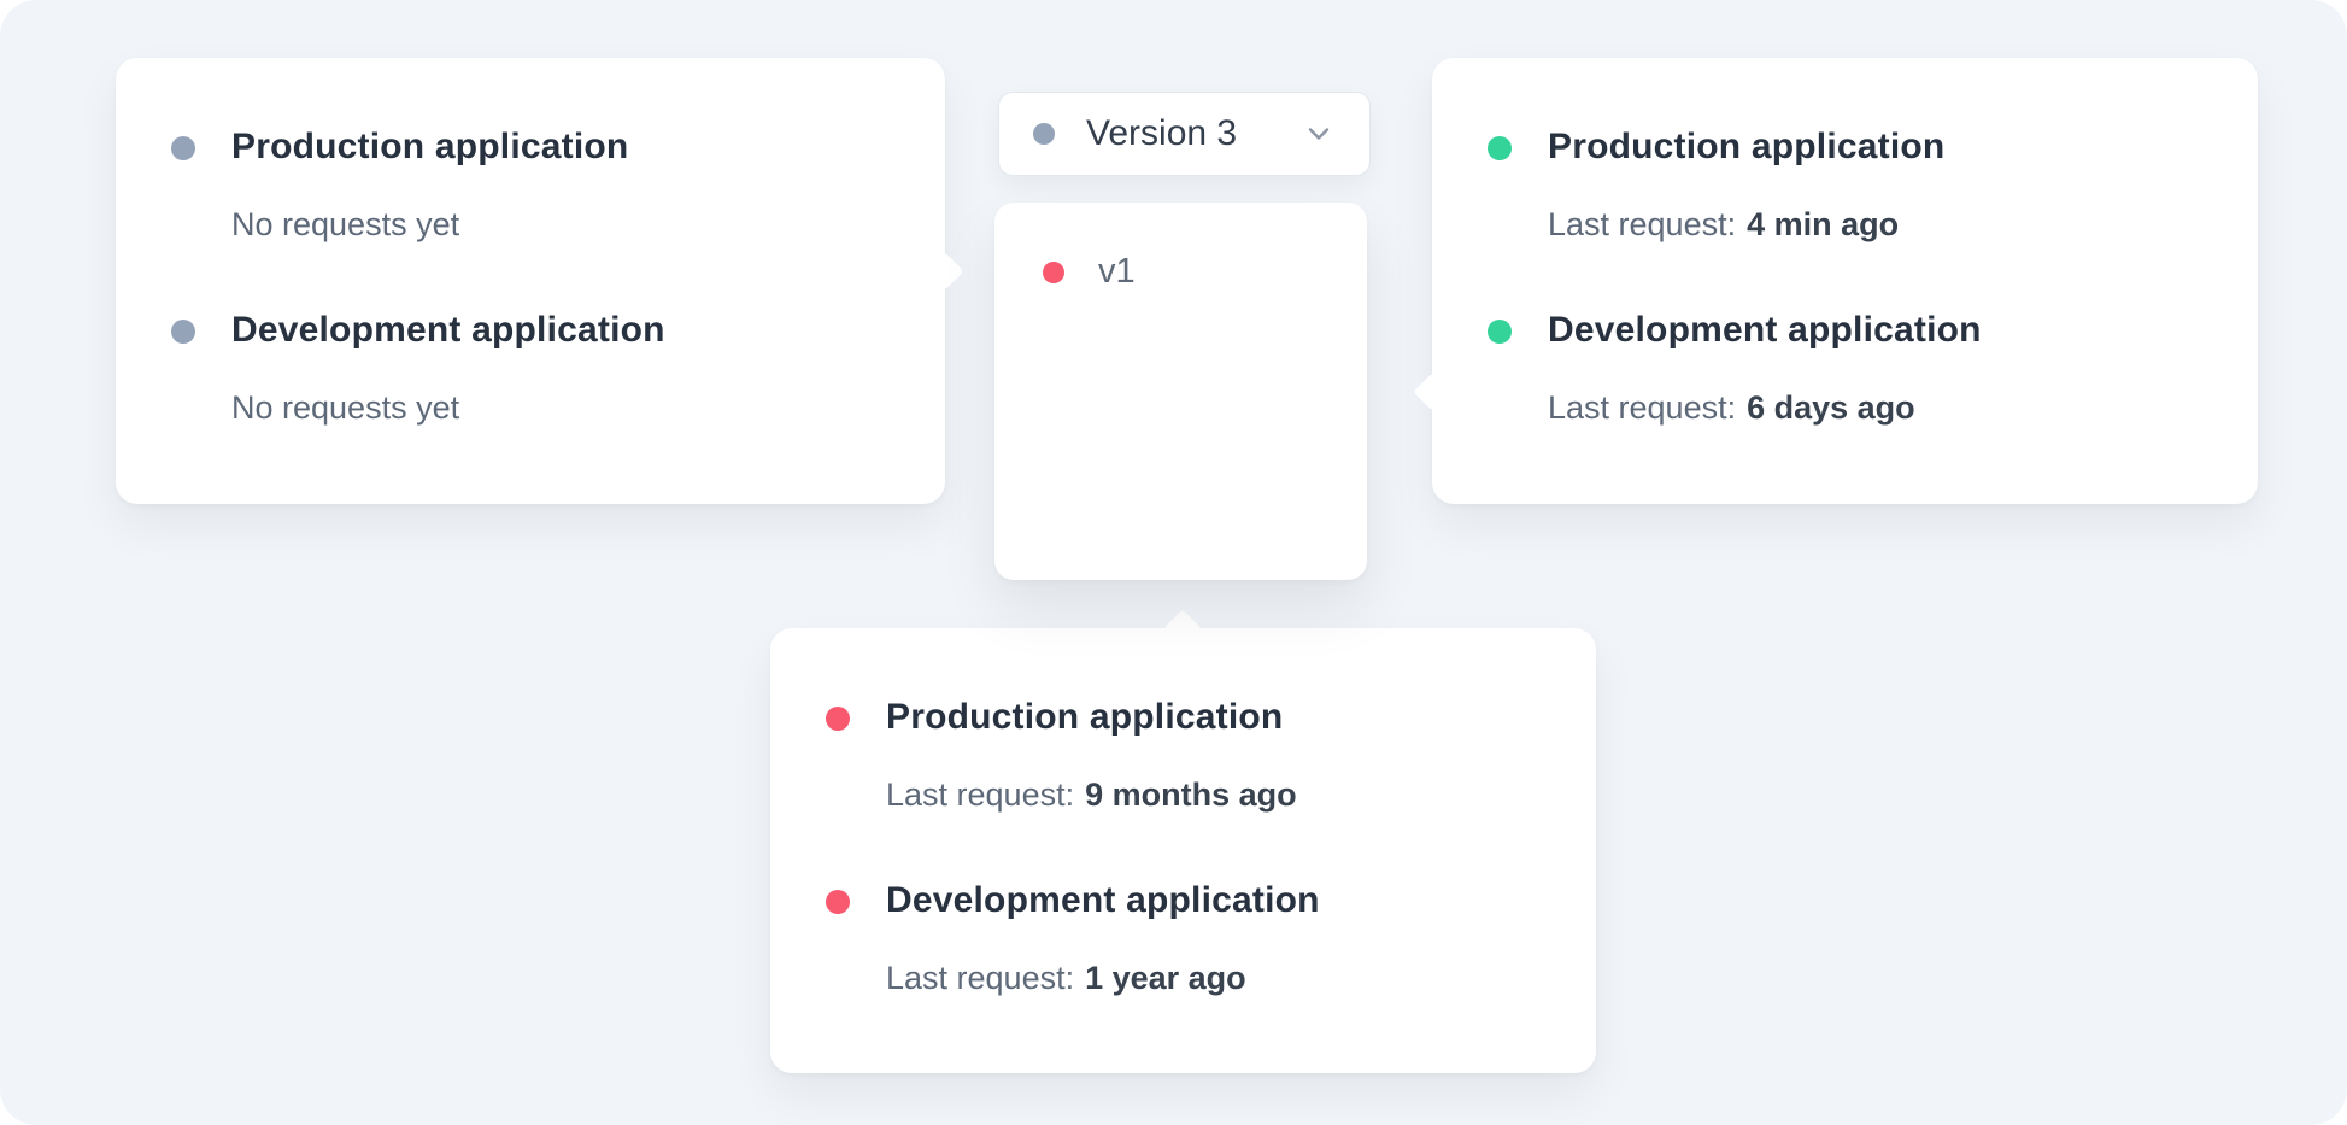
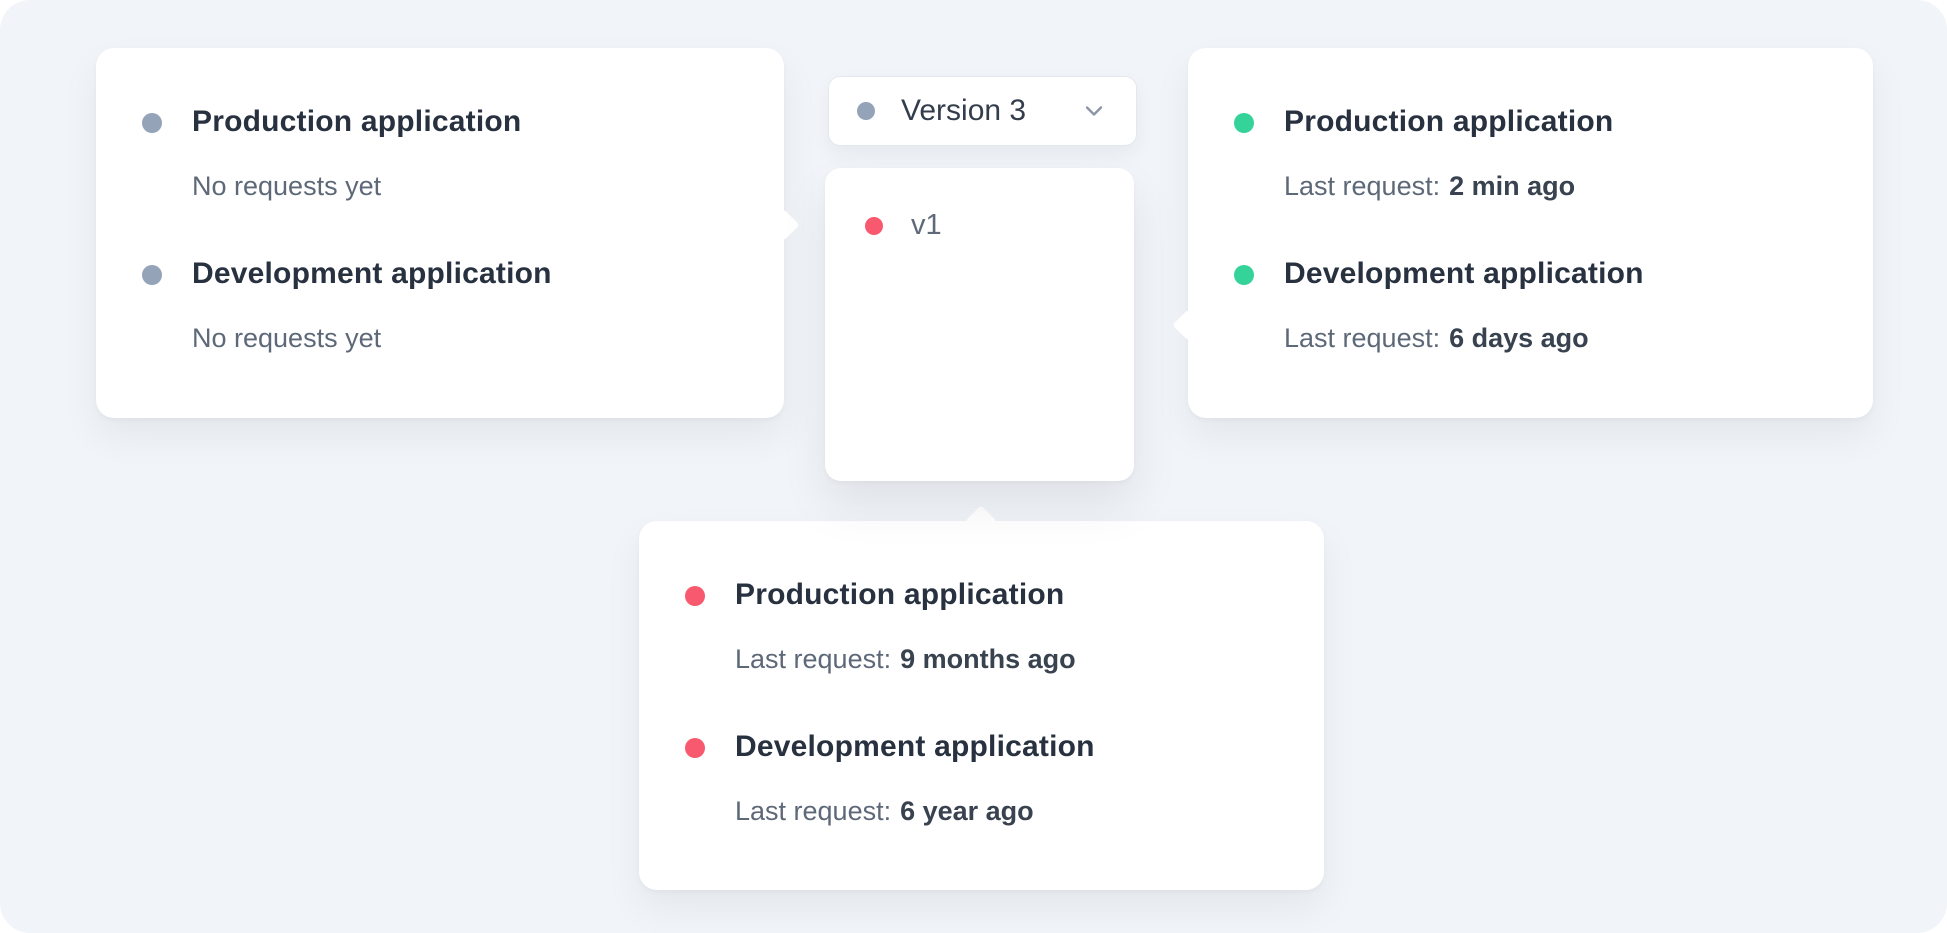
  Production application
  No requests yet
  Development application
  No requests yet
  Production application
- Last request: 4 min ago
+ Last request: 2 min ago
  Development application
  Last request: 6 days ago
  Production application
  Last request: 9 months ago
  Development application
- Last request: 1 year ago
+ Last request: 6 year ago
  Version 3
  v1
